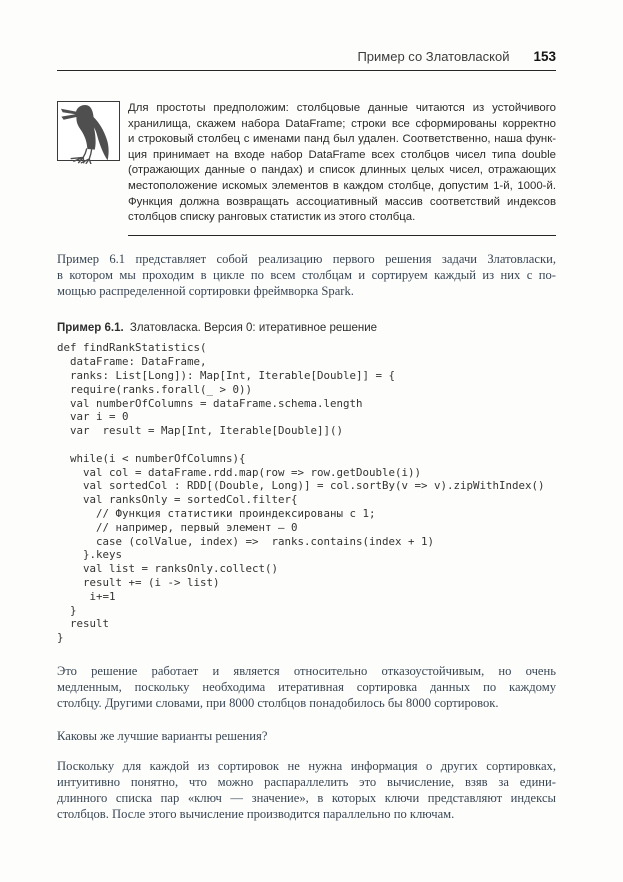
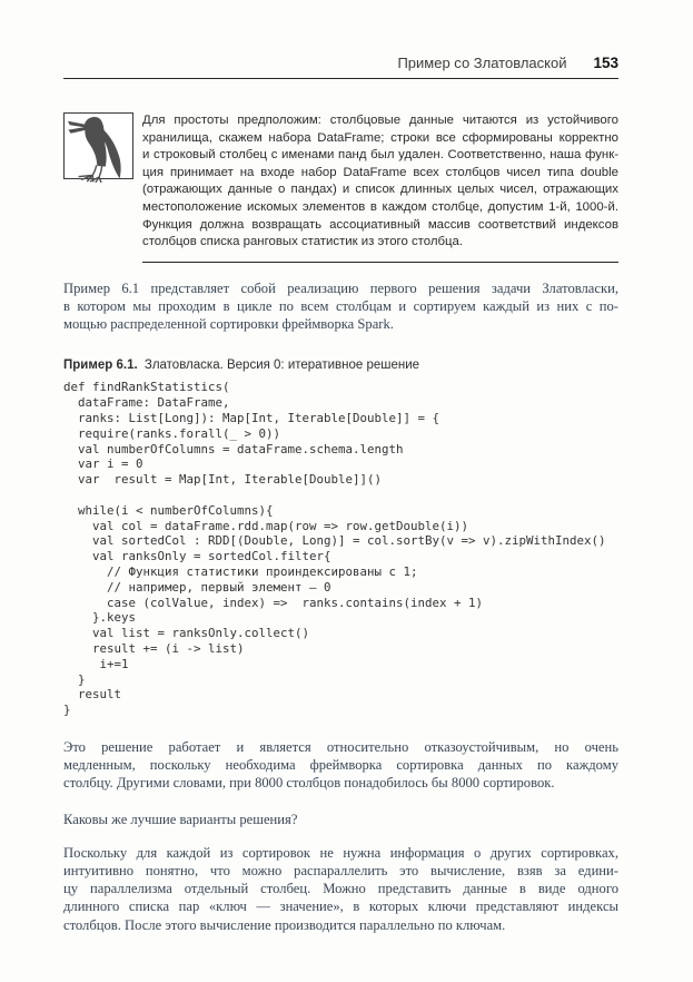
  Пример со Златовлаской
  153
  Для простоты предположим: столбцовые данные читаются из устойчивого
  хранилища, скажем набора DataFrame; строки все сформированы корректно
  и строковый столбец с именами панд был удален. Соответственно, наша функ-
  ция принимает на входе набор DataFrame всех столбцов чисел типа double
  (отражающих данные о пандах) и список длинных целых чисел, отражающих
  местоположение искомых элементов в каждом столбце, допустим 1-й, 1000-й.
  Функция должна возвращать ассоциативный массив соответствий индексов
- столбцов списку ранговых статистик из этого столбца.
+ столбцов списка ранговых статистик из этого столбца.
  Пример 6.1 представляет собой реализацию первого решения задачи Златовласки,
  в котором мы проходим в цикле по всем столбцам и сортируем каждый из них с по-
  мощью распределенной сортировки фреймворка Spark.
  Пример 6.1. Златовласка. Версия 0: итеративное решение
  def findRankStatistics(
  dataFrame: DataFrame,
  ranks: List[Long]): Map[Int, Iterable[Double]] = {
  require(ranks.forall(_ > 0))
  val numberOfColumns = dataFrame.schema.length
  var i = 0
  var result = Map[Int, Iterable[Double]]()
  while(i < numberOfColumns){
  val col = dataFrame.rdd.map(row => row.getDouble(i))
  val sortedCol : RDD[(Double, Long)] = col.sortBy(v => v).zipWithIndex()
  val ranksOnly = sortedCol.filter{
  // Функция статистики проиндексированы с 1;
  // например, первый элемент — 0
  case (colValue, index) => ranks.contains(index + 1)
  }.keys
  val list = ranksOnly.collect()
  result += (i -> list)
  i+=1
  }
  result
  }
  Это решение работает и является относительно отказоустойчивым, но очень
- медленным, поскольку необходима итеративная сортировка данных по каждому
+ медленным, поскольку необходима фреймворка сортировка данных по каждому
  столбцу. Другими словами, при 8000 столбцов понадобилось бы 8000 сортировок.
  Каковы же лучшие варианты решения?
  Поскольку для каждой из сортировок не нужна информация о других сортировках,
  интуитивно понятно, что можно распараллелить это вычисление, взяв за едини-
+ цу параллелизма отдельный столбец. Можно представить данные в виде одного
  длинного списка пар «ключ — значение», в которых ключи представляют индексы
  столбцов. После этого вычисление производится параллельно по ключам.
